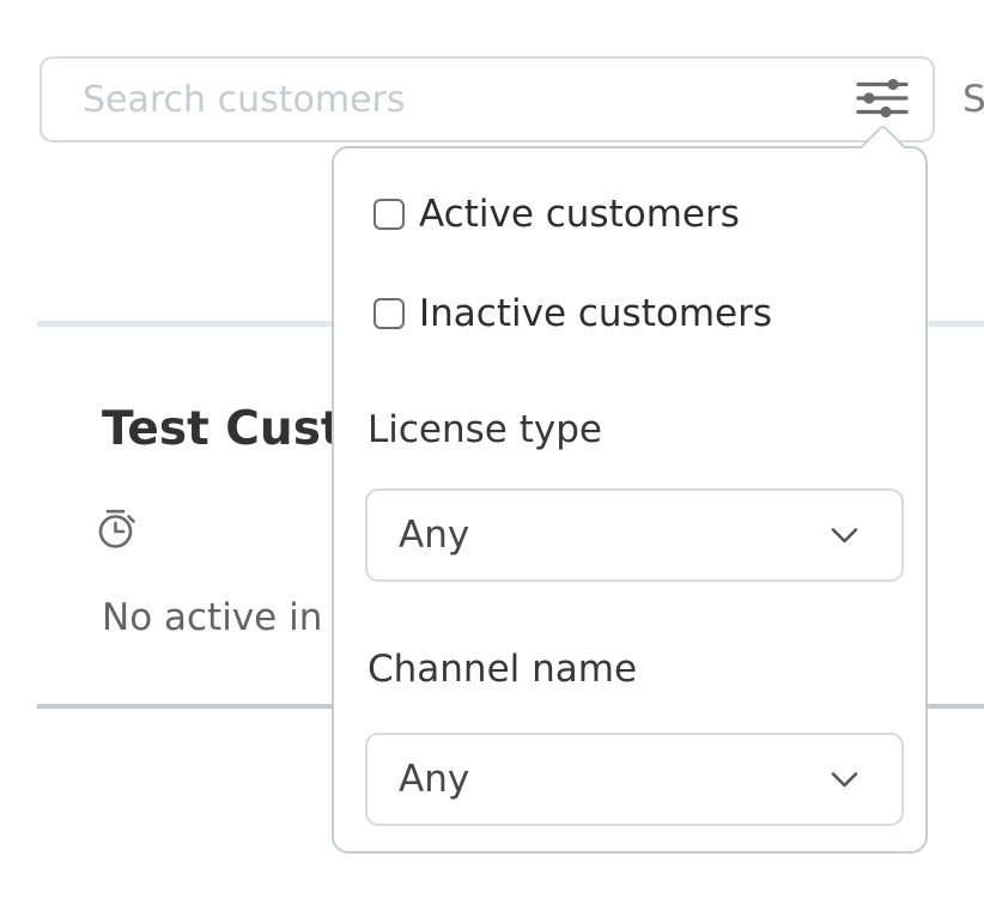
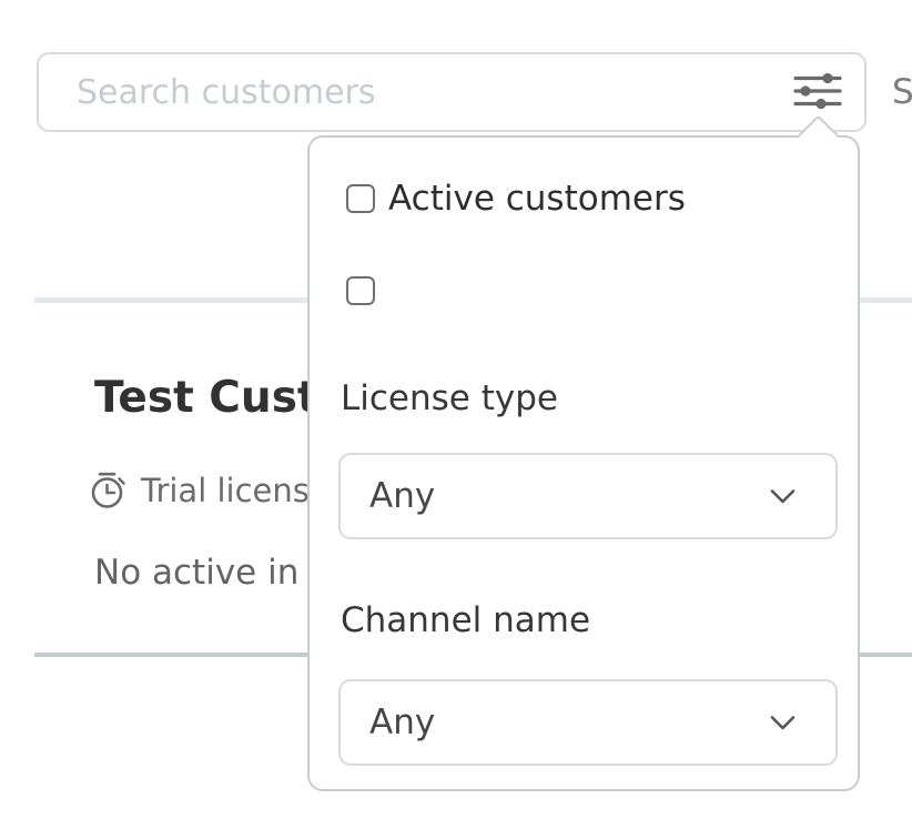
  Test Cus
+ Trial licens
  No active in
  Search customers
  S
  Active customers
- Inactive customers
  License type
  Any
  Channel name
  Any
